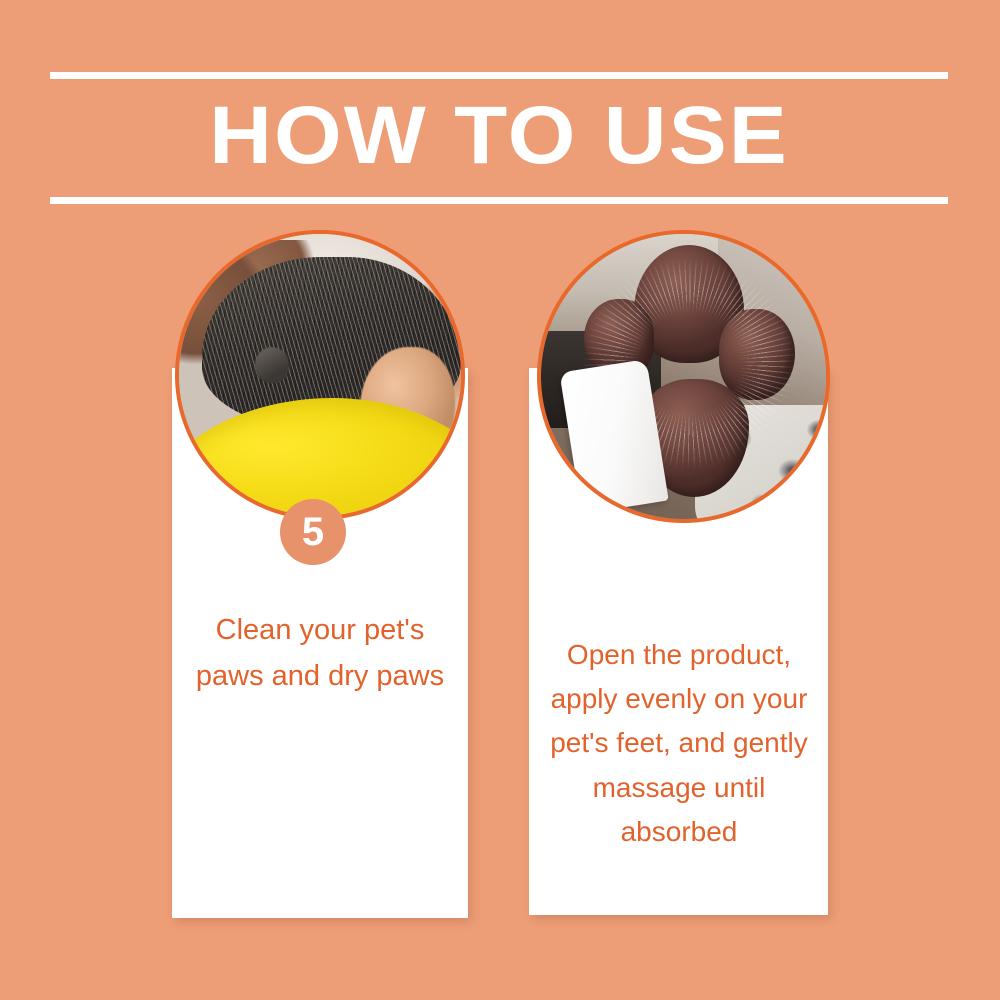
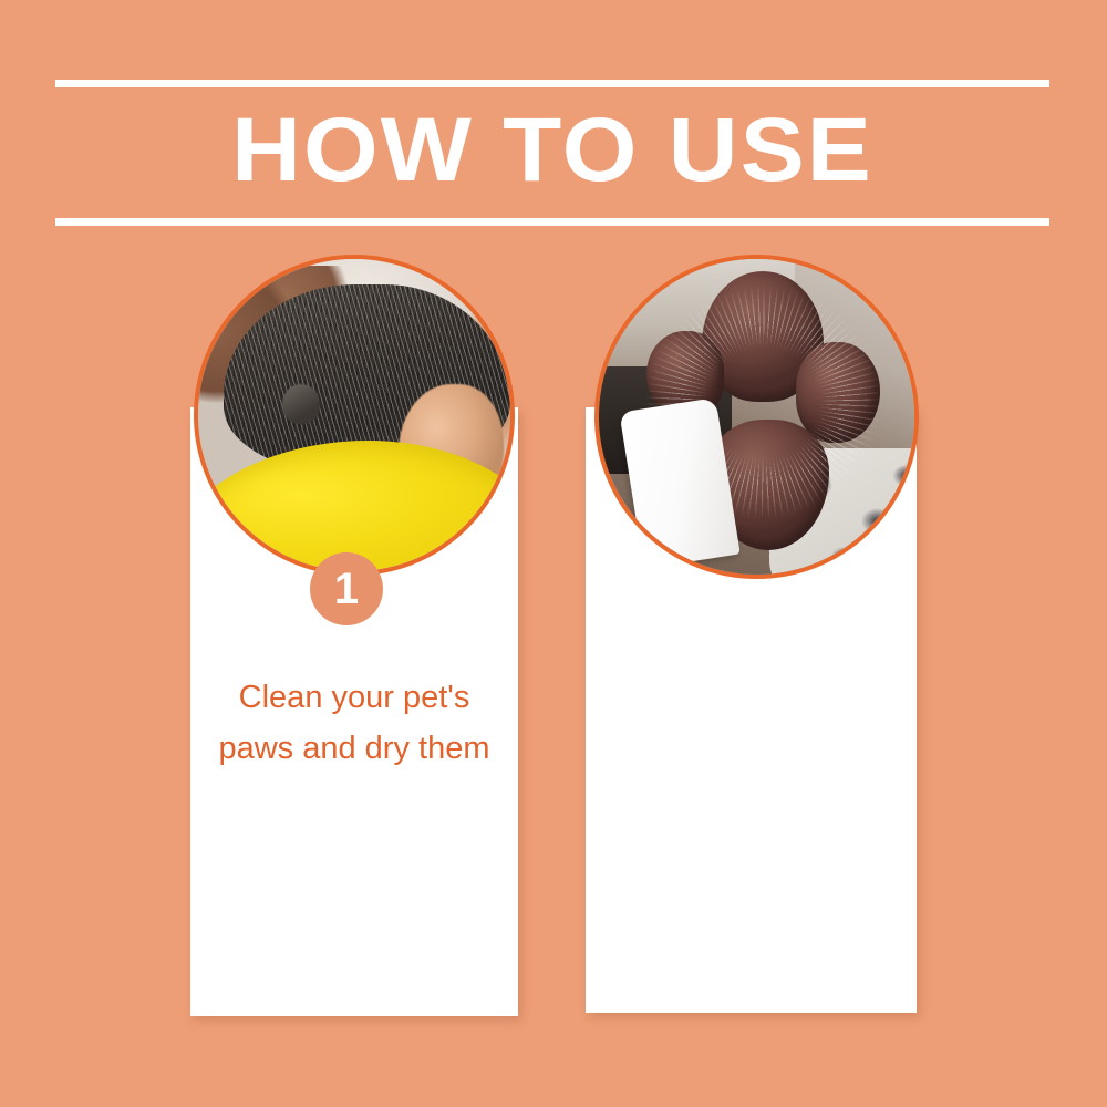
  HOW TO USE
- 5
+ 1
- Clean your pet's paws and dry paws
+ Clean your pet's paws and dry them
- Open the product, apply evenly on your pet's feet, and gently massage until absorbed
